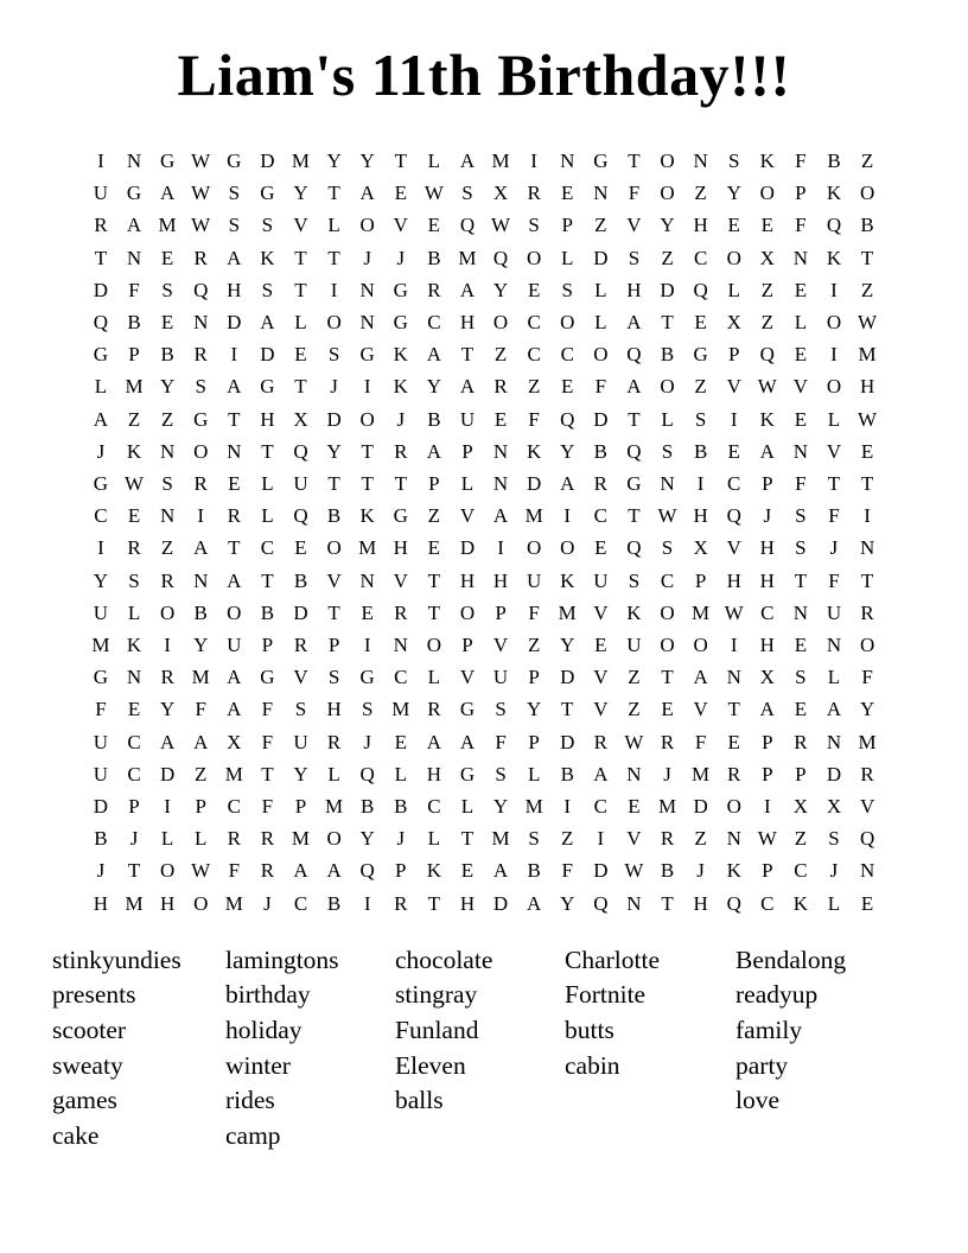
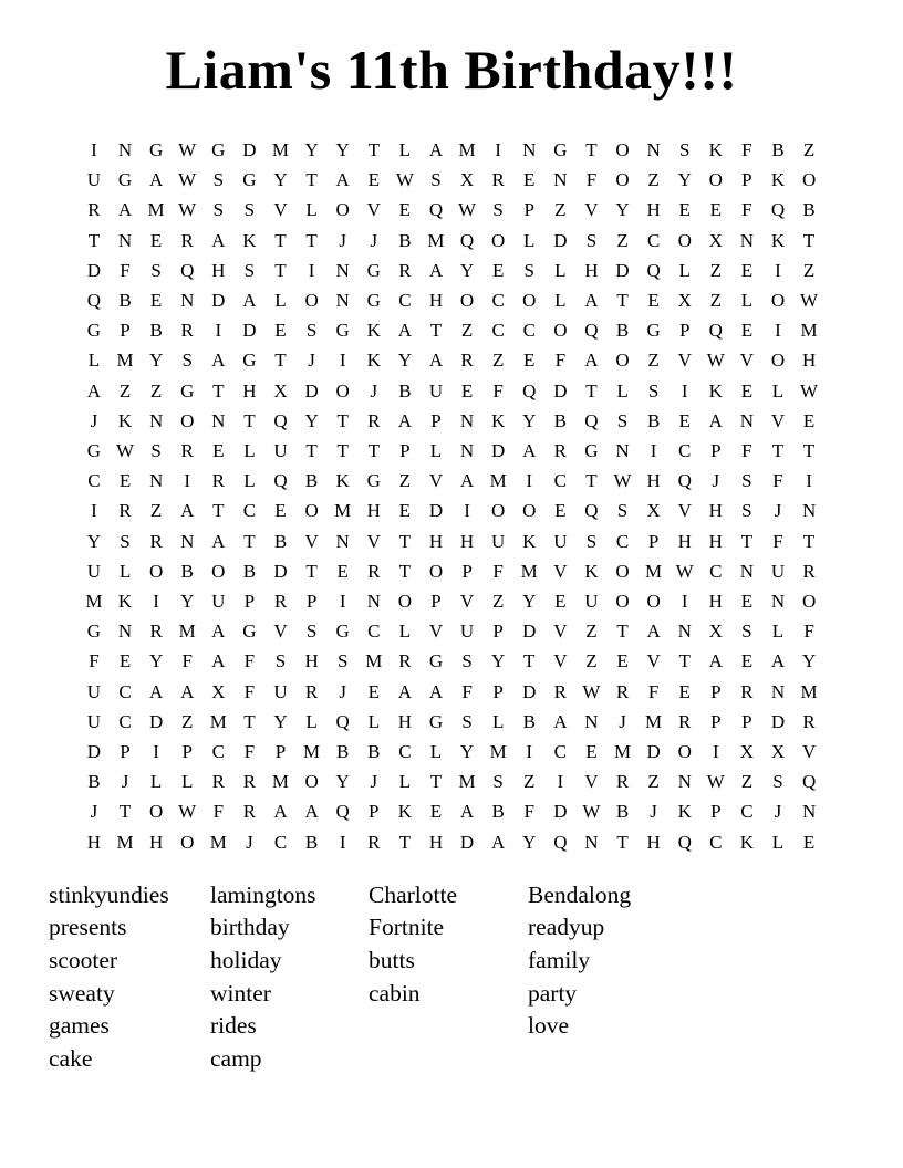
  Liam's 11th Birthday!!!
  I	N	G	W	G	D	M	Y	Y	T	L	A	M	I	N	G	T	O	N	S	K	F	B	Z
  U	G	A	W	S	G	Y	T	A	E	W	S	X	R	E	N	F	O	Z	Y	O	P	K	O
  R	A	M	W	S	S	V	L	O	V	E	Q	W	S	P	Z	V	Y	H	E	E	F	Q	B
  T	N	E	R	A	K	T	T	J	J	B	M	Q	O	L	D	S	Z	C	O	X	N	K	T
  D	F	S	Q	H	S	T	I	N	G	R	A	Y	E	S	L	H	D	Q	L	Z	E	I	Z
  Q	B	E	N	D	A	L	O	N	G	C	H	O	C	O	L	A	T	E	X	Z	L	O	W
  G	P	B	R	I	D	E	S	G	K	A	T	Z	C	C	O	Q	B	G	P	Q	E	I	M
  L	M	Y	S	A	G	T	J	I	K	Y	A	R	Z	E	F	A	O	Z	V	W	V	O	H
  A	Z	Z	G	T	H	X	D	O	J	B	U	E	F	Q	D	T	L	S	I	K	E	L	W
  J	K	N	O	N	T	Q	Y	T	R	A	P	N	K	Y	B	Q	S	B	E	A	N	V	E
  G	W	S	R	E	L	U	T	T	T	P	L	N	D	A	R	G	N	I	C	P	F	T	T
  C	E	N	I	R	L	Q	B	K	G	Z	V	A	M	I	C	T	W	H	Q	J	S	F	I
  I	R	Z	A	T	C	E	O	M	H	E	D	I	O	O	E	Q	S	X	V	H	S	J	N
  Y	S	R	N	A	T	B	V	N	V	T	H	H	U	K	U	S	C	P	H	H	T	F	T
  U	L	O	B	O	B	D	T	E	R	T	O	P	F	M	V	K	O	M	W	C	N	U	R
  M	K	I	Y	U	P	R	P	I	N	O	P	V	Z	Y	E	U	O	O	I	H	E	N	O
  G	N	R	M	A	G	V	S	G	C	L	V	U	P	D	V	Z	T	A	N	X	S	L	F
  F	E	Y	F	A	F	S	H	S	M	R	G	S	Y	T	V	Z	E	V	T	A	E	A	Y
  U	C	A	A	X	F	U	R	J	E	A	A	F	P	D	R	W	R	F	E	P	R	N	M
  U	C	D	Z	M	T	Y	L	Q	L	H	G	S	L	B	A	N	J	M	R	P	P	D	R
  D	P	I	P	C	F	P	M	B	B	C	L	Y	M	I	C	E	M	D	O	I	X	X	V
  B	J	L	L	R	R	M	O	Y	J	L	T	M	S	Z	I	V	R	Z	N	W	Z	S	Q
  J	T	O	W	F	R	A	A	Q	P	K	E	A	B	F	D	W	B	J	K	P	C	J	N
  H	M	H	O	M	J	C	B	I	R	T	H	D	A	Y	Q	N	T	H	Q	C	K	L	E
  stinkyundies
  presents
  scooter
  sweaty
  games
  cake
  lamingtons
  birthday
  holiday
  winter
  rides
  camp
- chocolate
- stingray
- Funland
- Eleven
- balls
  Charlotte
  Fortnite
  butts
  cabin
  Bendalong
  readyup
  family
  party
  love
